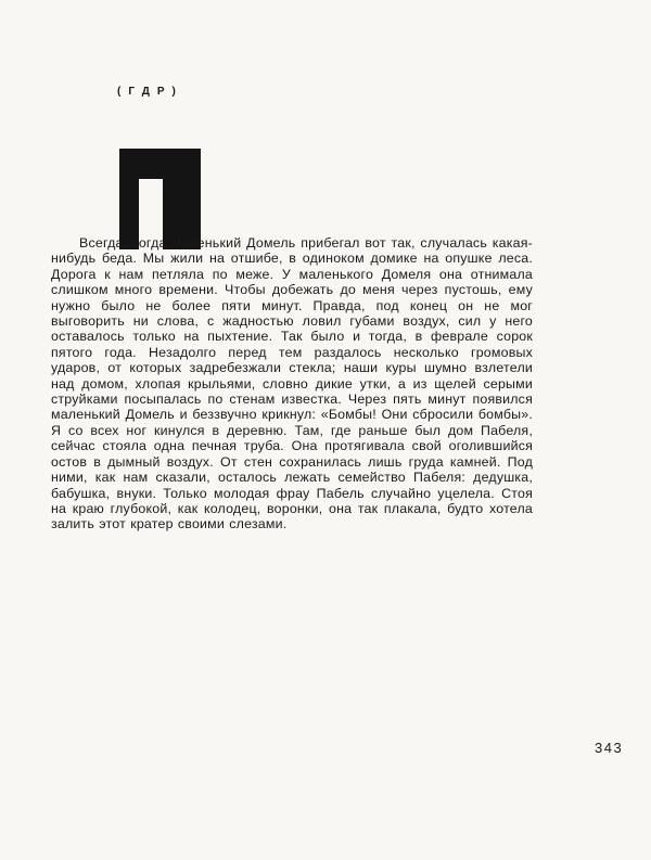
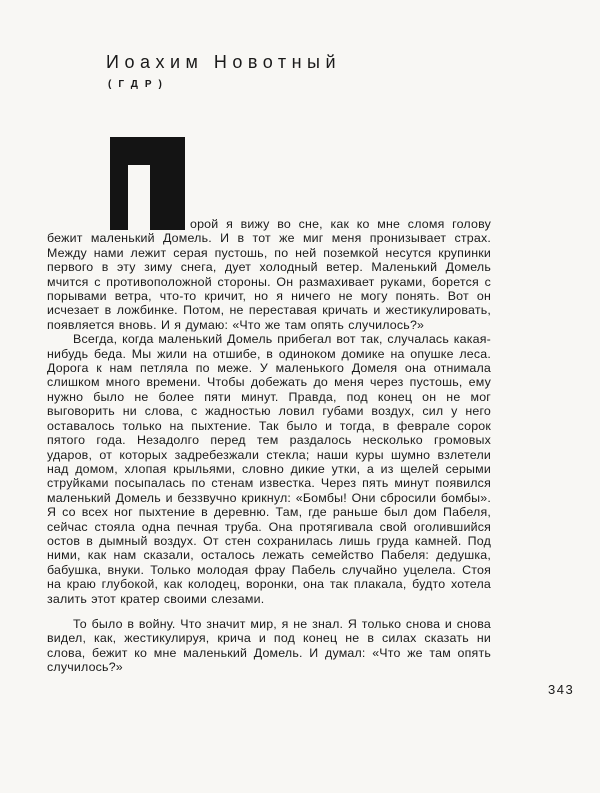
+ Иоахим Новотный
  (ГДР)
+ орой я вижу во сне, как ко мне сломя голову бежит маленький Домель. И в тот же миг меня пронизывает страх. Между нами лежит серая пустошь, по ней поземкой несутся крупинки первого в эту зиму снега, дует холодный ветер. Маленький Домель мчится с противоположной стороны. Он размахивает руками, борется с порывами ветра, что-то кричит, но я ничего не могу понять. Вот он исчезает в ложбинке. Потом, не переставая кричать и жестикулировать, появляется вновь. И я думаю: «Что же там опять случилось?»
- Всегда, когда маленький Домель прибегал вот так, случалась какая-нибудь беда. Мы жили на отшибе, в одиноком домике на опушке леса. Дорога к нам петляла по меже. У маленького Домеля она отнимала слишком много времени. Чтобы добежать до меня через пустошь, ему нужно было не более пяти минут. Правда, под конец он не мог выговорить ни слова, с жадностью ловил губами воздух, сил у него оставалось только на пыхтение. Так было и тогда, в феврале сорок пятого года. Незадолго перед тем раздалось несколько громовых ударов, от которых задребезжали стекла; наши куры шумно взлетели над домом, хлопая крыльями, словно дикие утки, а из щелей серыми струйками посыпалась по стенам известка. Через пять минут появился маленький Домель и беззвучно крикнул: «Бомбы! Они сбросили бомбы». Я со всех ног кинулся в деревню. Там, где раньше был дом Пабеля, сейчас стояла одна печная труба. Она протягивала свой оголившийся остов в дымный воздух. От стен сохранилась лишь груда камней. Под ними, как нам сказали, осталось лежать семейство Пабеля: дедушка, бабушка, внуки. Только молодая фрау Пабель случайно уцелела. Стоя на краю глубокой, как колодец, воронки, она так плакала, будто хотела залить этот кратер своими слезами.
+ Всегда, когда маленький Домель прибегал вот так, случалась какая-нибудь беда. Мы жили на отшибе, в одиноком домике на опушке леса. Дорога к нам петляла по меже. У маленького Домеля она отнимала слишком много времени. Чтобы добежать до меня через пустошь, ему нужно было не более пяти минут. Правда, под конец он не мог выговорить ни слова, с жадностью ловил губами воздух, сил у него оставалось только на пыхтение. Так было и тогда, в феврале сорок пятого года. Незадолго перед тем раздалось несколько громовых ударов, от которых задребезжали стекла; наши куры шумно взлетели над домом, хлопая крыльями, словно дикие утки, а из щелей серыми струйками посыпалась по стенам известка. Через пять минут появился маленький Домель и беззвучно крикнул: «Бомбы! Они сбросили бомбы». Я со всех ног пыхтение в деревню. Там, где раньше был дом Пабеля, сейчас стояла одна печная труба. Она протягивала свой оголившийся остов в дымный воздух. От стен сохранилась лишь груда камней. Под ними, как нам сказали, осталось лежать семейство Пабеля: дедушка, бабушка, внуки. Только молодая фрау Пабель случайно уцелела. Стоя на краю глубокой, как колодец, воронки, она так плакала, будто хотела залить этот кратер своими слезами.
+ То было в войну. Что значит мир, я не знал. Я только снова и снова видел, как, жестикулируя, крича и под конец не в силах сказать ни слова, бежит ко мне маленький Домель. И думал: «Что же там опять случилось?»
  343
